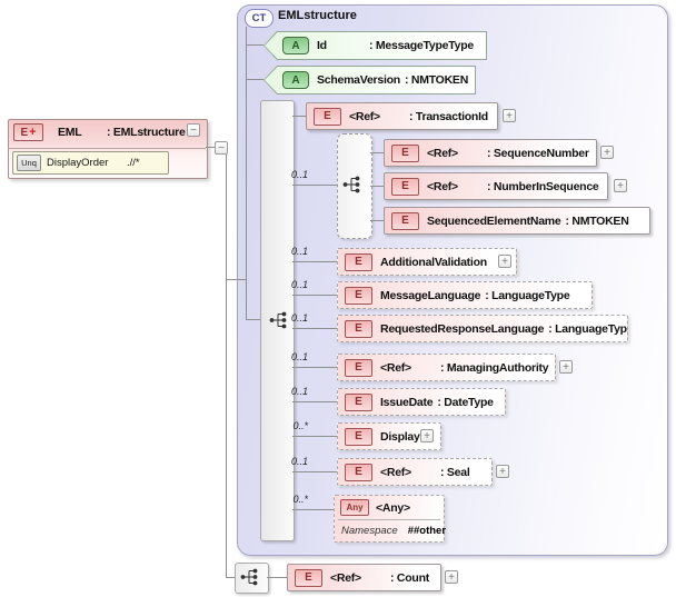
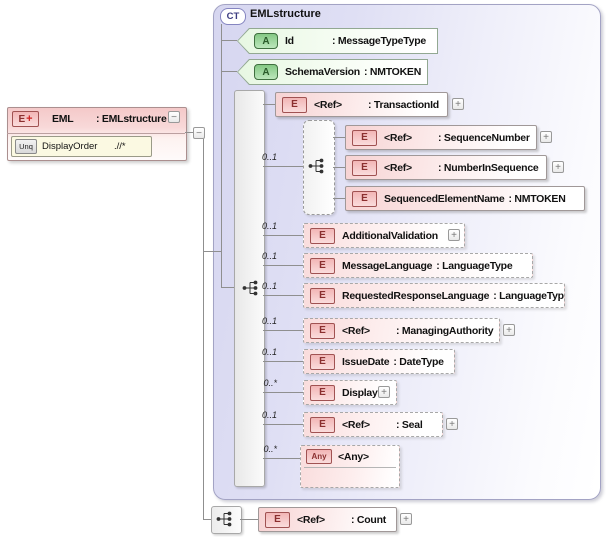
  CT
  EMLstructure
  A
  Id
  : MessageTypeType
  A
  SchemaVersion
  : NMTOKEN
  E
  <Ref>
  : TransactionId
  +
  0..1
  E
  <Ref>
  : SequenceNumber
  +
  E
  <Ref>
  : NumberInSequence
  +
  E
  SequencedElementName
  : NMTOKEN
  0..1
  E
  AdditionalValidation
  +
  0..1
  E
  MessageLanguage
  : LanguageType
  0..1
  E
  RequestedResponseLanguage
  : LanguageTyp
  0..1
  E
  <Ref>
  : ManagingAuthority
  +
  0..1
  E
  IssueDate
  : DateType
  0..*
  E
  Display
  +
  0..1
  E
  <Ref>
  : Seal
  +
  0..*
  Any
  <Any>
- Namespace
- ##other
  E
  <Ref>
  : Count
  +
  E
  +
  EML
  : EMLstructure
  −
  Unq
  DisplayOrder
  .//*
  −
